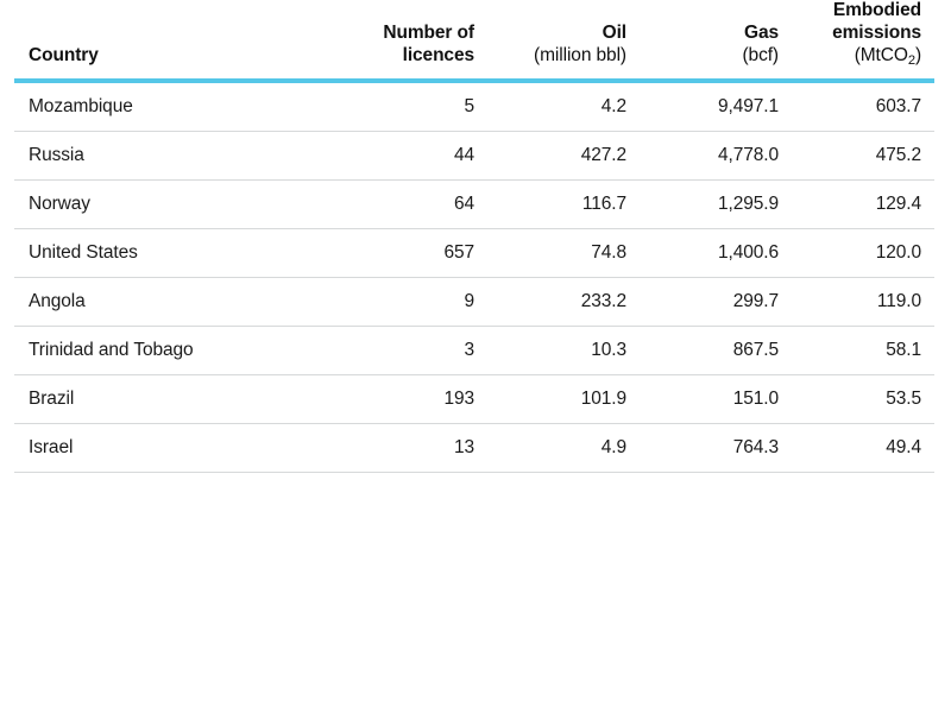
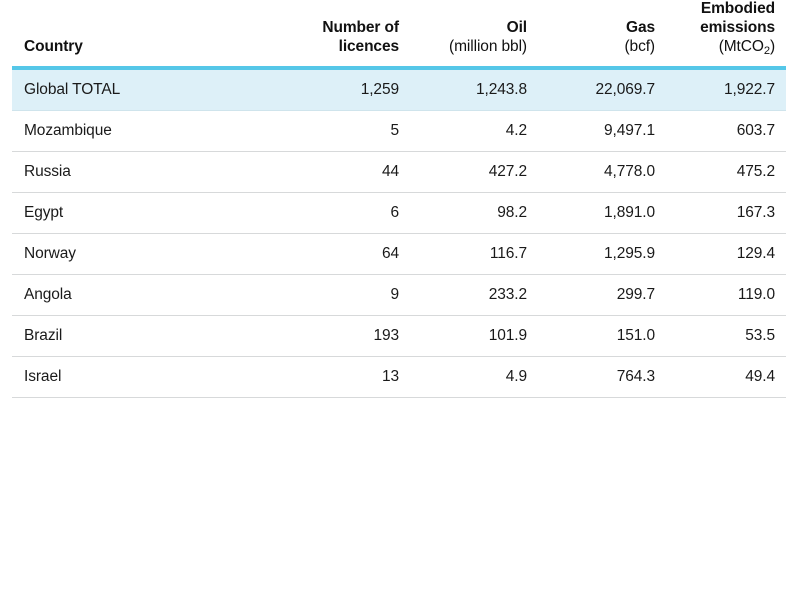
  Country	Number of licences	Oil (million bbl)	Gas (bcf)	Embodied emissions (MtCO2)
+ Global TOTAL	1,259	1,243.8	22,069.7	1,922.7
  Mozambique	5	4.2	9,497.1	603.7
  Russia	44	427.2	4,778.0	475.2
+ Egypt	6	98.2	1,891.0	167.3
  Norway	64	116.7	1,295.9	129.4
- United States	657	74.8	1,400.6	120.0
  Angola	9	233.2	299.7	119.0
- Trinidad and Tobago	3	10.3	867.5	58.1
  Brazil	193	101.9	151.0	53.5
  Israel	13	4.9	764.3	49.4
